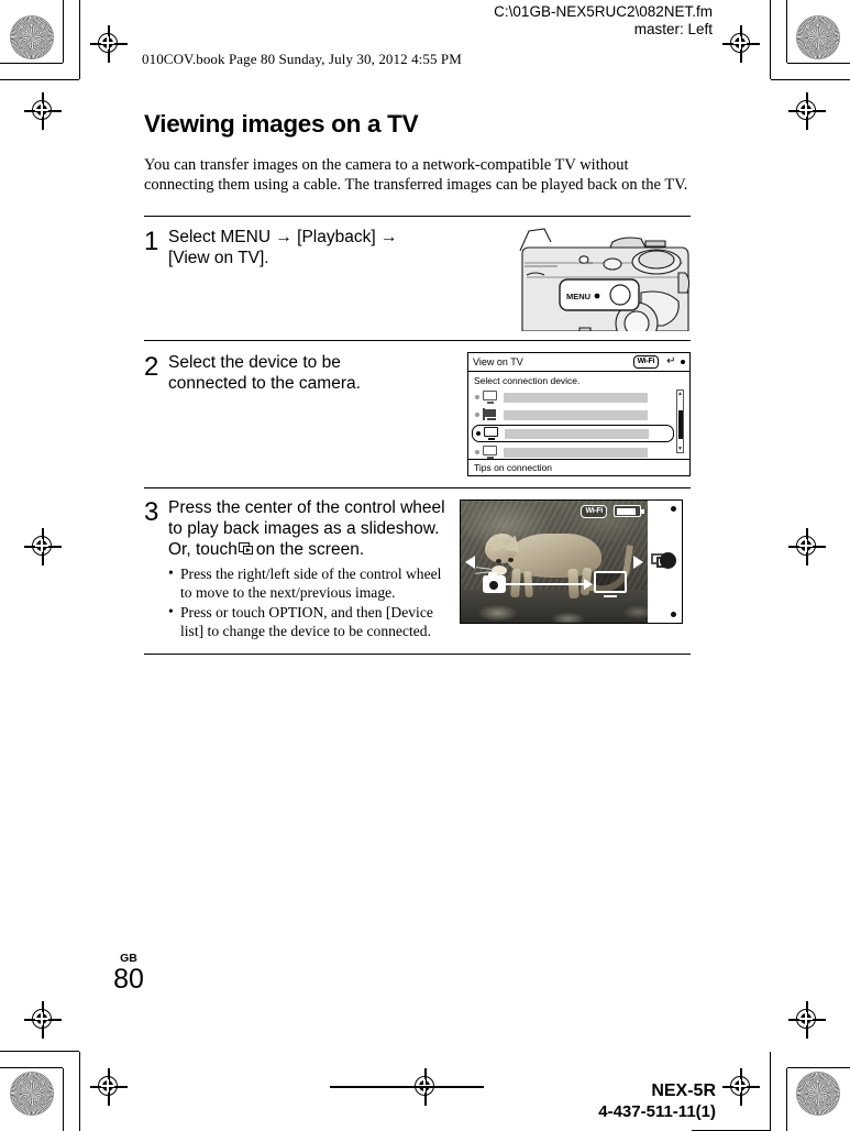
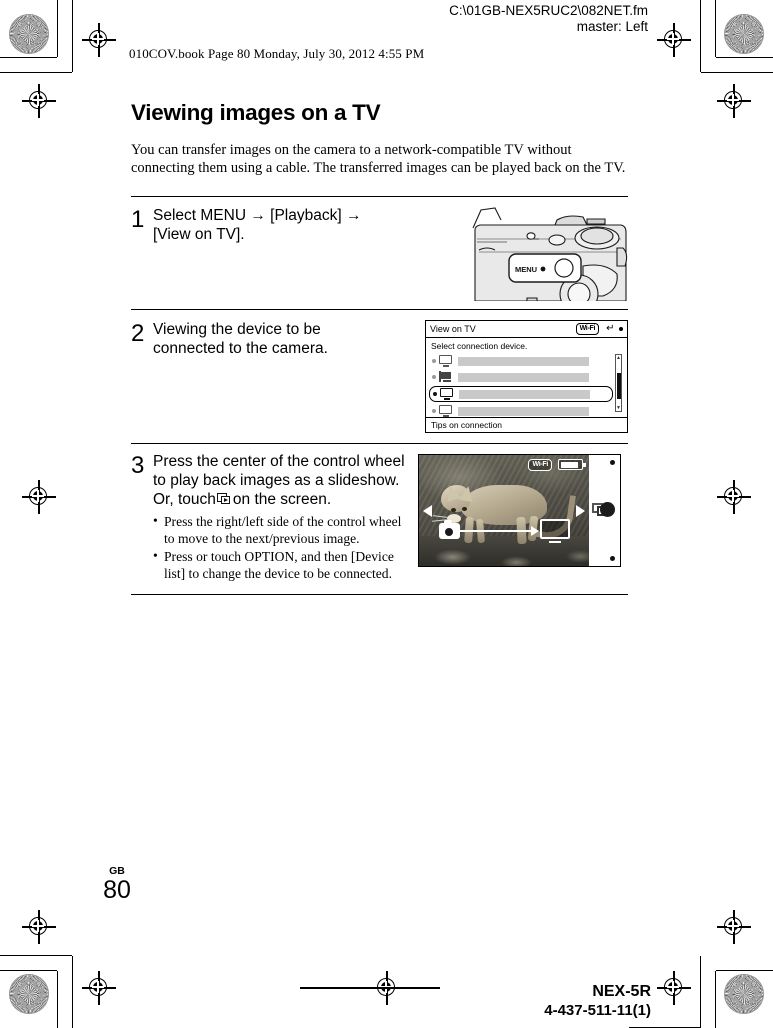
  C:\01GB-NEX5RUC2\082NET.fm
  master: Left
- 010COV.book Page 80 Sunday, July 30, 2012 4:55 PM
+ 010COV.book Page 80 Monday, July 30, 2012 4:55 PM
  Viewing images on a TV
  You can transfer images on the camera to a network-compatible TV without connecting them using a cable. The transferred images can be played back on the TV.
  1
  Select MENU → [Playback] → [View on TV].
  MENU
  2
- Select the device to be connected to the camera.
+ Viewing the device to be connected to the camera.
  View on TV
  ↵
  Select connection device.
  Tips on connection
  3
  Press the center of the control wheel to play back images as a slideshow. Or, touch on the screen.
  Press the right/left side of the control wheel to move to the next/previous image.
  Press or touch OPTION, and then [Device list] to change the device to be connected.
  GB
  80
  NEX-5R
  4-437-511-11(1)
